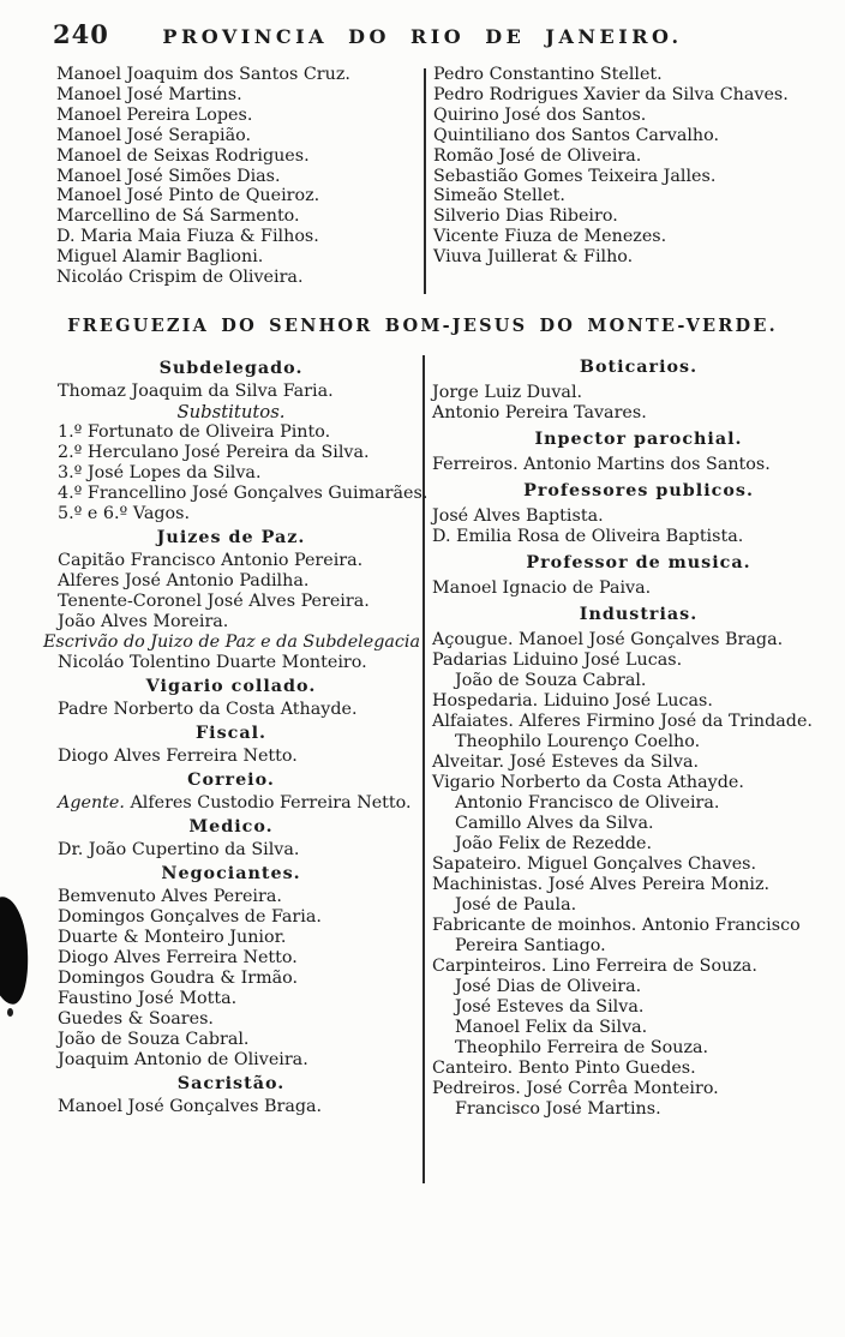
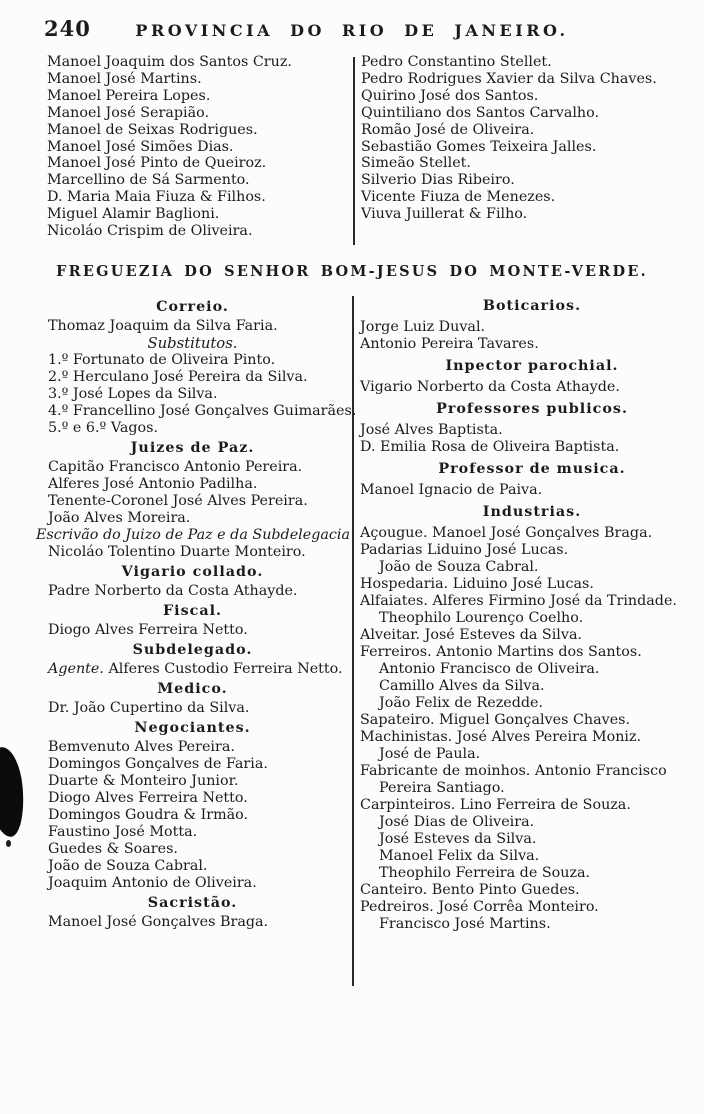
  240
  PROVINCIA DO RIO DE JANEIRO.
  Manoel Joaquim dos Santos Cruz.
  Manoel José Martins.
  Manoel Pereira Lopes.
  Manoel José Serapião.
  Manoel de Seixas Rodrigues.
  Manoel José Simões Dias.
  Manoel José Pinto de Queiroz.
  Marcellino de Sá Sarmento.
  D. Maria Maia Fiuza & Filhos.
  Miguel Alamir Baglioni.
  Nicoláo Crispim de Oliveira.
  Pedro Constantino Stellet.
  Pedro Rodrigues Xavier da Silva Chaves.
  Quirino José dos Santos.
  Quintiliano dos Santos Carvalho.
  Romão José de Oliveira.
  Sebastião Gomes Teixeira Jalles.
  Simeão Stellet.
  Silverio Dias Ribeiro.
  Vicente Fiuza de Menezes.
  Viuva Juillerat & Filho.
  FREGUEZIA DO SENHOR BOM-JESUS DO MONTE-VERDE.
- Subdelegado.
+ Correio.
  Thomaz Joaquim da Silva Faria.
  Substitutos.
  1.º Fortunato de Oliveira Pinto.
  2.º Herculano José Pereira da Silva.
  3.º José Lopes da Silva.
  4.º Francellino José Gonçalves Guimarães.
  5.º e 6.º Vagos.
  Juizes de Paz.
  Capitão Francisco Antonio Pereira.
  Alferes José Antonio Padilha.
  Tenente-Coronel José Alves Pereira.
  João Alves Moreira.
  Escrivão do Juizo de Paz e da Subdelegacia
  Nicoláo Tolentino Duarte Monteiro.
  Vigario collado.
  Padre Norberto da Costa Athayde.
  Fiscal.
  Diogo Alves Ferreira Netto.
- Correio.
+ Subdelegado.
  Agente. Alferes Custodio Ferreira Netto.
  Medico.
  Dr. João Cupertino da Silva.
  Negociantes.
  Bemvenuto Alves Pereira.
  Domingos Gonçalves de Faria.
  Duarte & Monteiro Junior.
  Diogo Alves Ferreira Netto.
  Domingos Goudra & Irmão.
  Faustino José Motta.
  Guedes & Soares.
  João de Souza Cabral.
  Joaquim Antonio de Oliveira.
  Sacristão.
  Manoel José Gonçalves Braga.
  Boticarios.
  Jorge Luiz Duval.
  Antonio Pereira Tavares.
  Inpector parochial.
- Ferreiros. Antonio Martins dos Santos.
+ Vigario Norberto da Costa Athayde.
  Professores publicos.
  José Alves Baptista.
  D. Emilia Rosa de Oliveira Baptista.
  Professor de musica.
  Manoel Ignacio de Paiva.
  Industrias.
  Açougue. Manoel José Gonçalves Braga.
  Padarias Liduino José Lucas.
  João de Souza Cabral.
  Hospedaria. Liduino José Lucas.
  Alfaiates. Alferes Firmino José da Trindade.
  Theophilo Lourenço Coelho.
  Alveitar. José Esteves da Silva.
- Vigario Norberto da Costa Athayde.
+ Ferreiros. Antonio Martins dos Santos.
  Antonio Francisco de Oliveira.
  Camillo Alves da Silva.
  João Felix de Rezedde.
  Sapateiro. Miguel Gonçalves Chaves.
  Machinistas. José Alves Pereira Moniz.
  José de Paula.
  Fabricante de moinhos. Antonio Francisco
  Pereira Santiago.
  Carpinteiros. Lino Ferreira de Souza.
  José Dias de Oliveira.
  José Esteves da Silva.
  Manoel Felix da Silva.
  Theophilo Ferreira de Souza.
  Canteiro. Bento Pinto Guedes.
  Pedreiros. José Corrêa Monteiro.
  Francisco José Martins.
